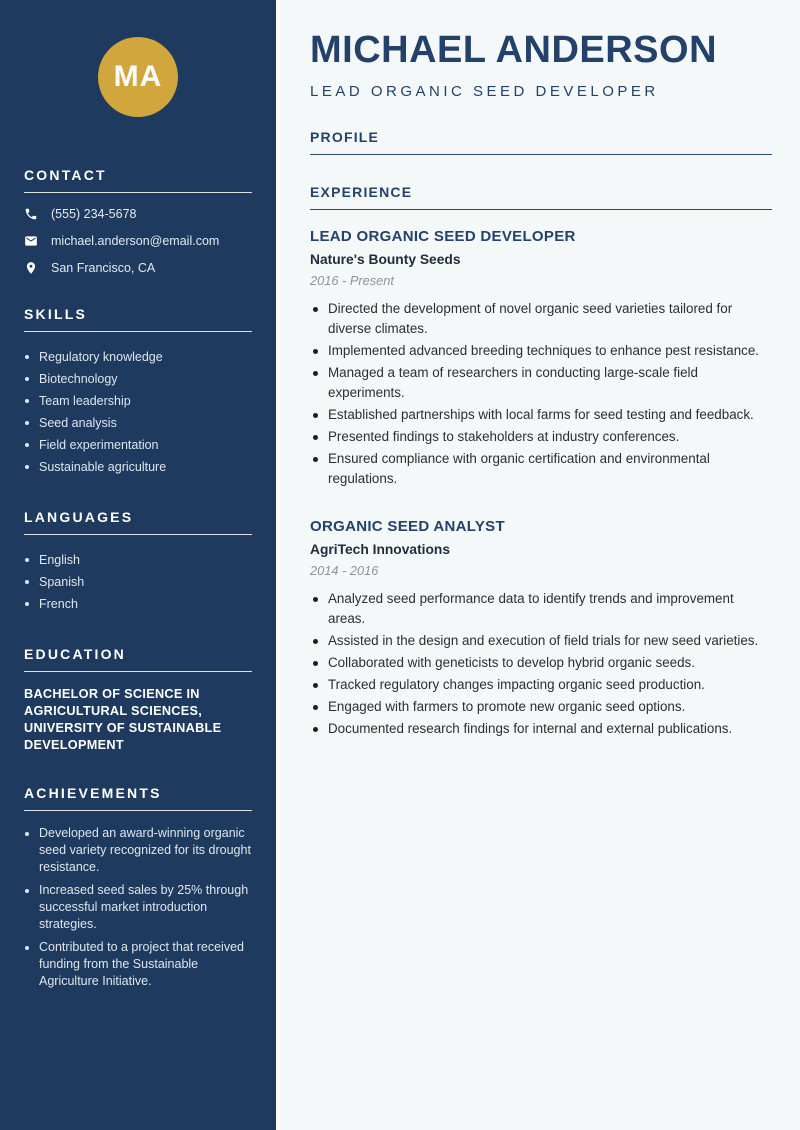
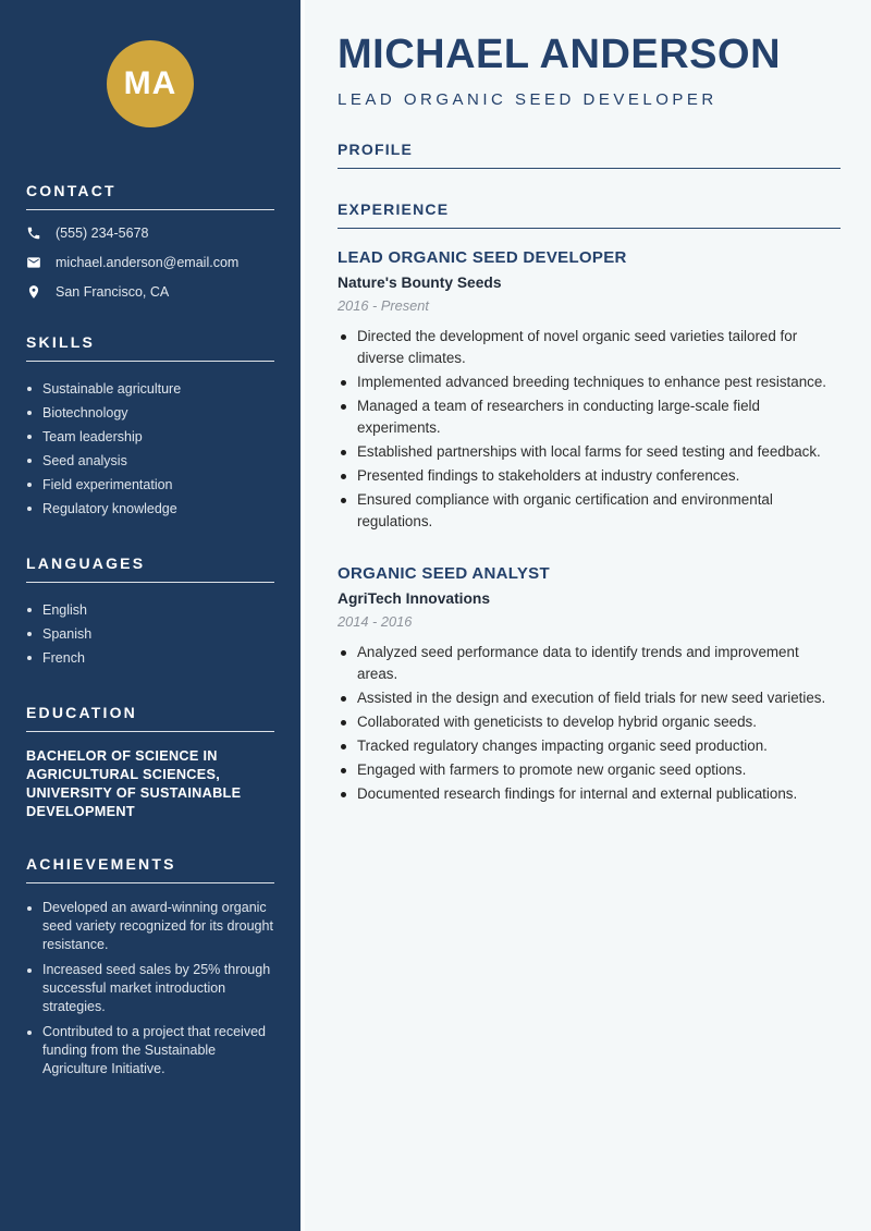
  MA
  CONTACT
  (555) 234-5678
  michael.anderson@email.com
  San Francisco, CA
  SKILLS
- Regulatory knowledge
+ Sustainable agriculture
  Biotechnology
  Team leadership
  Seed analysis
  Field experimentation
- Sustainable agriculture
+ Regulatory knowledge
  LANGUAGES
  English
  Spanish
  French
  EDUCATION
  BACHELOR OF SCIENCE IN AGRICULTURAL SCIENCES, UNIVERSITY OF SUSTAINABLE DEVELOPMENT
  ACHIEVEMENTS
  Developed an award-winning organic seed variety recognized for its drought resistance.
  Increased seed sales by 25% through successful market introduction strategies.
  Contributed to a project that received funding from the Sustainable Agriculture Initiative.
  MICHAEL ANDERSON
  LEAD ORGANIC SEED DEVELOPER
  PROFILE
  EXPERIENCE
  LEAD ORGANIC SEED DEVELOPER
  Nature's Bounty Seeds
  2016 - Present
  Directed the development of novel organic seed varieties tailored for diverse climates.
  Implemented advanced breeding techniques to enhance pest resistance.
  Managed a team of researchers in conducting large-scale field experiments.
  Established partnerships with local farms for seed testing and feedback.
  Presented findings to stakeholders at industry conferences.
  Ensured compliance with organic certification and environmental regulations.
  ORGANIC SEED ANALYST
  AgriTech Innovations
  2014 - 2016
  Analyzed seed performance data to identify trends and improvement areas.
  Assisted in the design and execution of field trials for new seed varieties.
  Collaborated with geneticists to develop hybrid organic seeds.
  Tracked regulatory changes impacting organic seed production.
  Engaged with farmers to promote new organic seed options.
  Documented research findings for internal and external publications.
